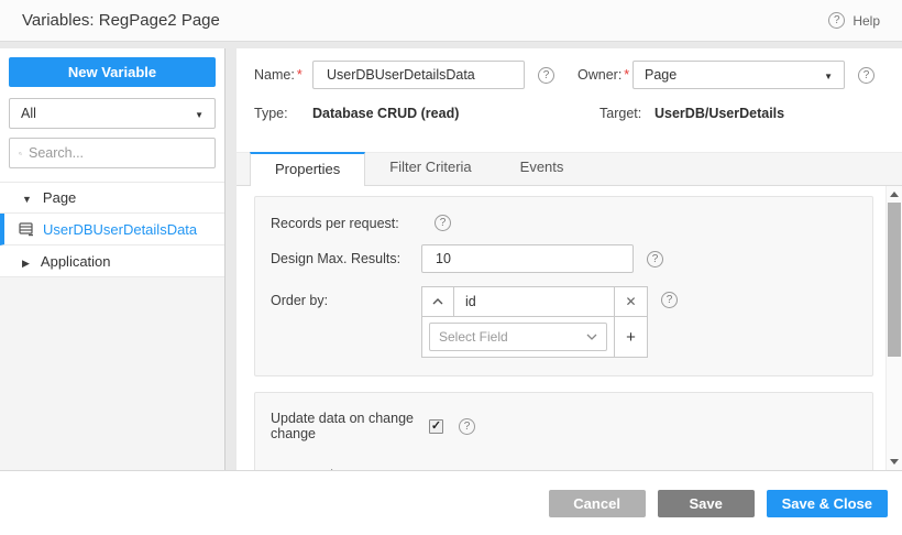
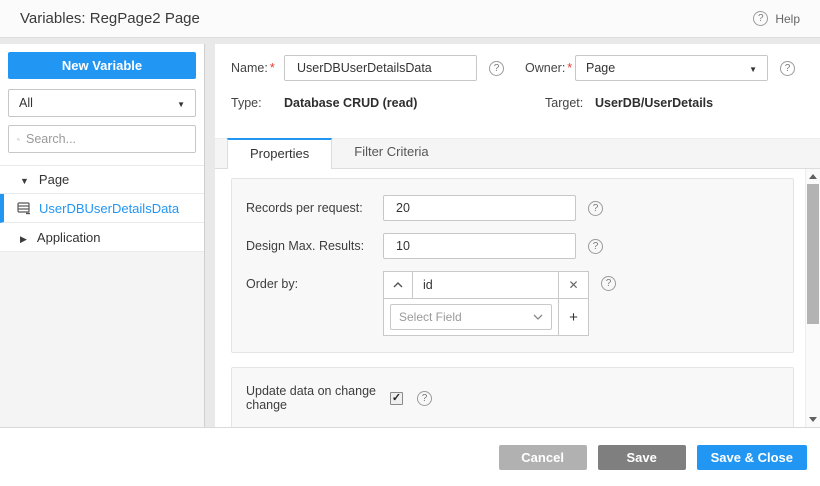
  Variables: RegPage2 Page
  Help
  New Variable
  All
  Search...
  Page
  UserDBUserDetailsData
  Application
  Name: *
  UserDBUserDetailsData
  Owner: *
  Page
  Type:
  Database CRUD (read)
  Target:
  UserDB/UserDetails
  Properties
  Filter Criteria
- Events
  Records per request:
+ 20
  Design Max. Results:
  10
  Order by:
  id
  Select Field
  Update data on change change
  Cancel
  Save
  Save & Close
